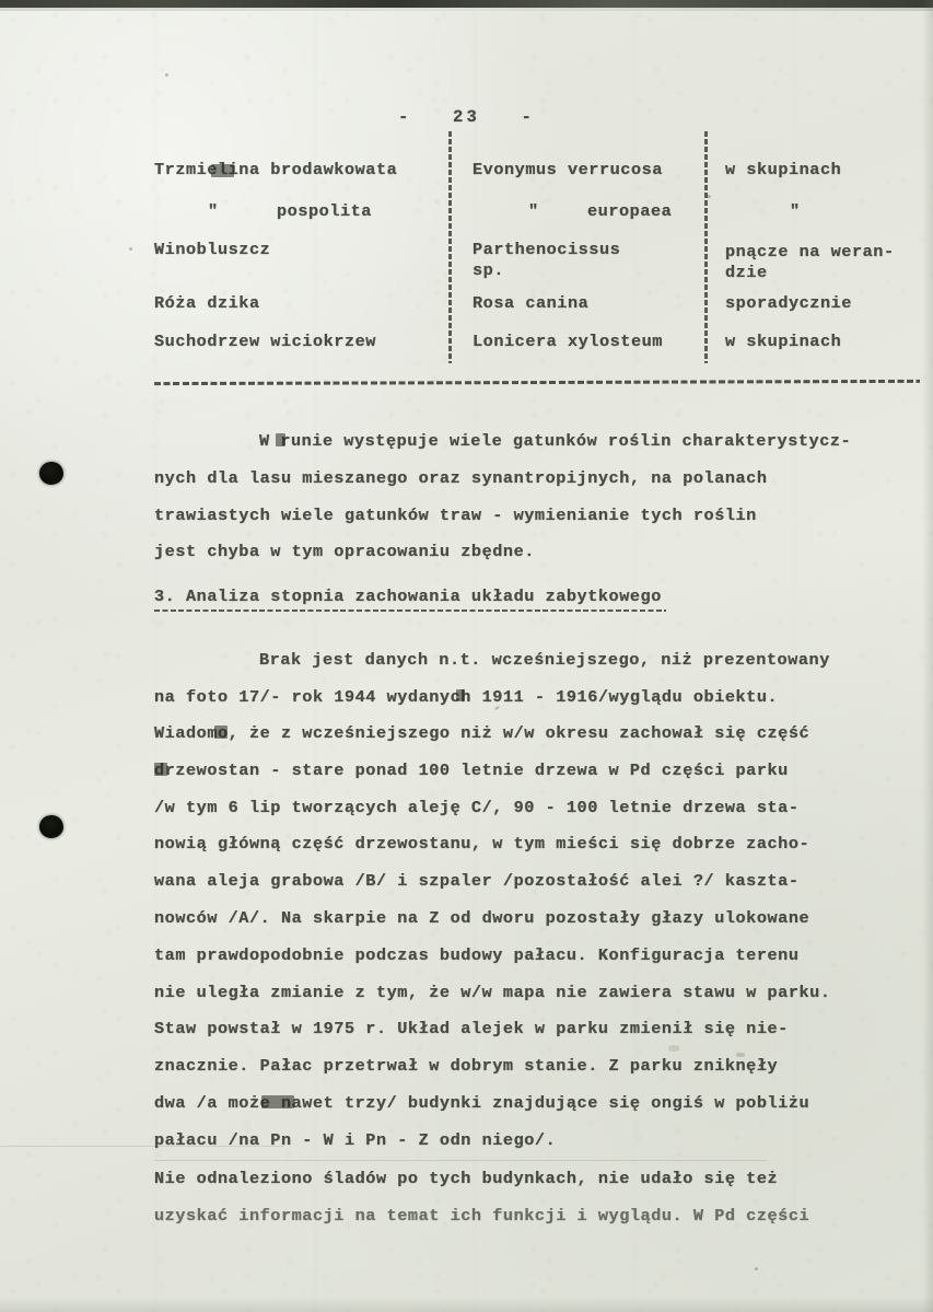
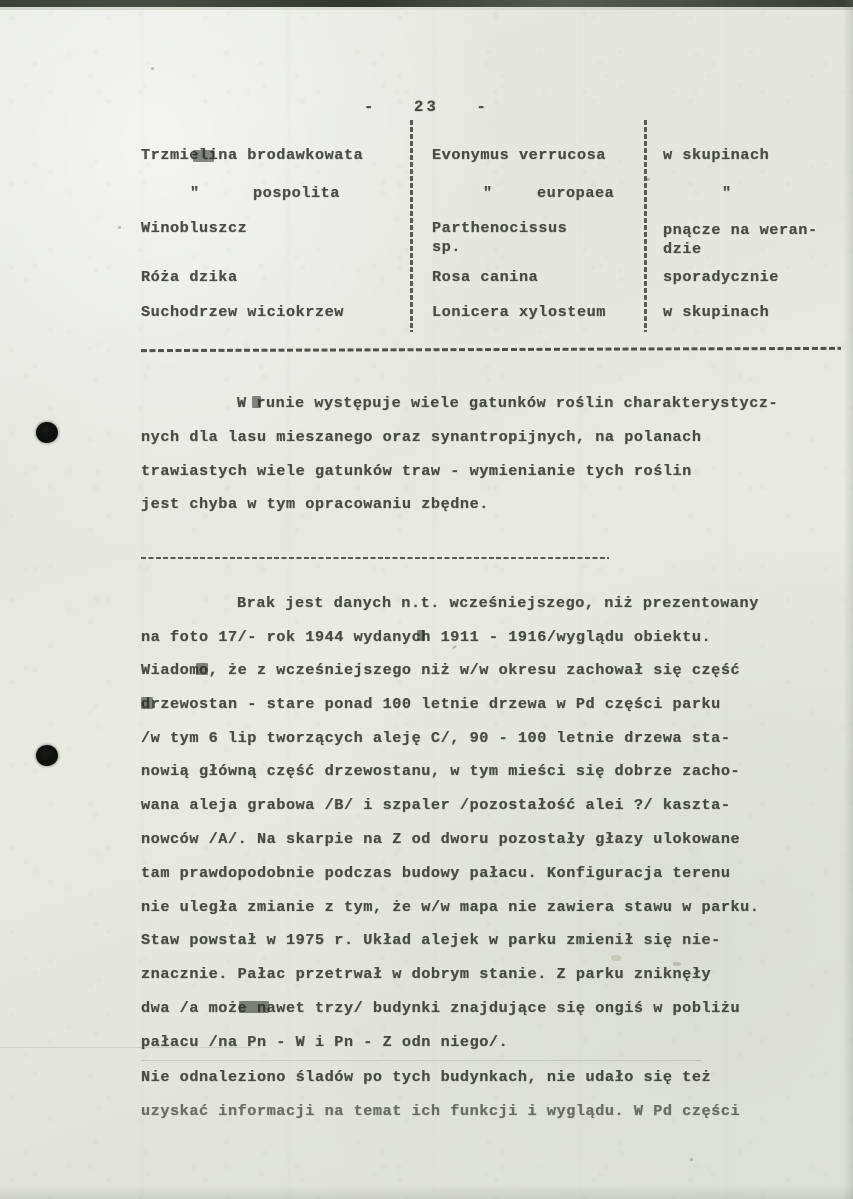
  - 23 -
  Trzmielina brodawkowata
  Evonymus verrucosa
  w skupinach
  "
  pospolita
  "
  europaea
  "
  Winobluszcz
  Parthenocissus
  sp.
  pnącze na weran-
  dzie
  Róża dzika
  Rosa canina
  sporadycznie
  Suchodrzew wiciokrzew
  Lonicera xylosteum
  w skupinach
  W runie występuje wiele gatunków roślin charakterystycz-
  nych dla lasu mieszanego oraz synantropijnych, na polanach
  trawiastych wiele gatunków traw - wymienianie tych roślin
  jest chyba w tym opracowaniu zbędne.
- 3. Analiza stopnia zachowania układu zabytkowego
  Brak jest danych n.t. wcześniejszego, niż prezentowany
  na foto 17/- rok 1944 wydanych 1911 - 1916/wyglądu obiektu.
  Wiadomo, że z wcześniejszego niż w/w okresu zachował się część
  drzewostan - stare ponad 100 letnie drzewa w Pd części parku
  /w tym 6 lip tworzących aleję C/, 90 - 100 letnie drzewa sta-
  nowią główną część drzewostanu, w tym mieści się dobrze zacho-
  wana aleja grabowa /B/ i szpaler /pozostałość alei ?/ kaszta-
  nowców /A/. Na skarpie na Z od dworu pozostały głazy ulokowane
  tam prawdopodobnie podczas budowy pałacu. Konfiguracja terenu
  nie uległa zmianie z tym, że w/w mapa nie zawiera stawu w parku.
  Staw powstał w 1975 r. Układ alejek w parku zmienił się nie-
  znacznie. Pałac przetrwał w dobrym stanie. Z parku zniknęły
  dwa /a może nawet trzy/ budynki znajdujące się ongiś w pobliżu
  pałacu /na Pn - W i Pn - Z odn niego/.
  Nie odnaleziono śladów po tych budynkach, nie udało się też
  uzyskać informacji na temat ich funkcji i wyglądu. W Pd części
